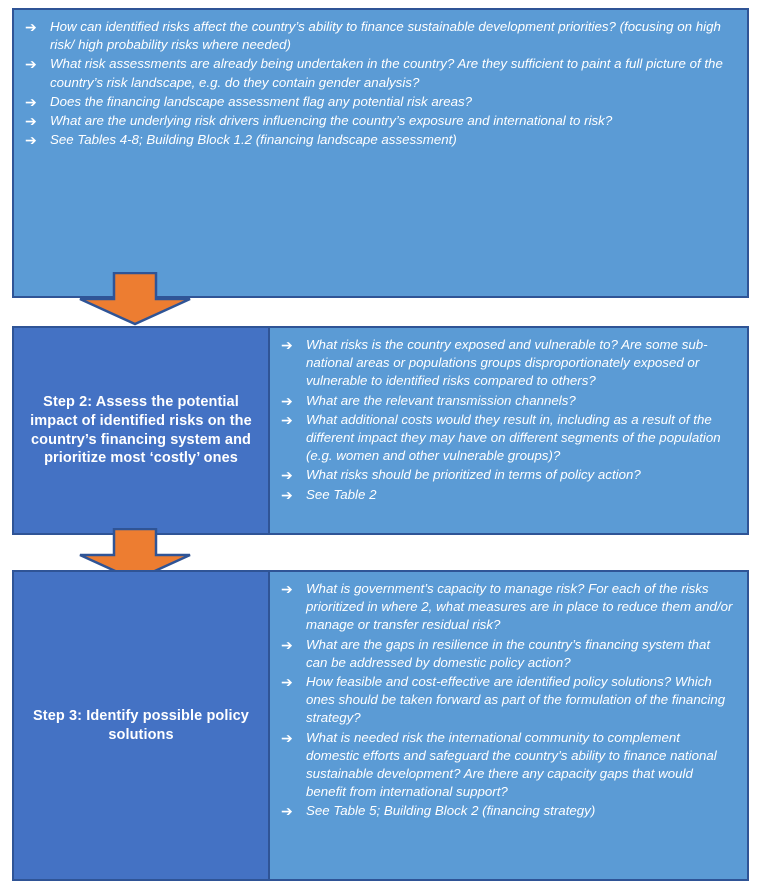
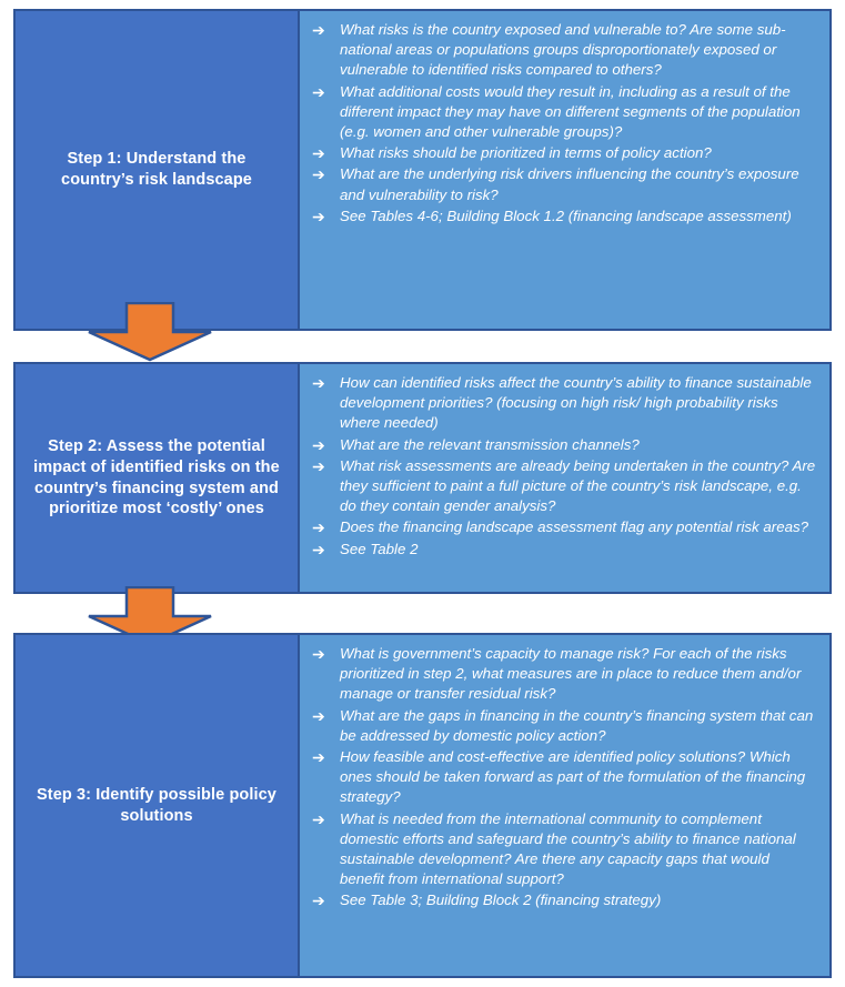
+ Step 1: Understand the country’s risk landscape
  ➔
- How can identified risks affect the country’s ability to finance sustainable development priorities? (focusing on high risk/ high probability risks where needed)
+ What risks is the country exposed and vulnerable to? Are some sub-national areas or populations groups disproportionately exposed or vulnerable to identified risks compared to others?
  ➔
- What risk assessments are already being undertaken in the country? Are they sufficient to paint a full picture of the country’s risk landscape, e.g. do they contain gender analysis?
+ What additional costs would they result in, including as a result of the different impact they may have on different segments of the population (e.g. women and other vulnerable groups)?
  ➔
- Does the financing landscape assessment flag any potential risk areas?
+ What risks should be prioritized in terms of policy action?
  ➔
- What are the underlying risk drivers influencing the country’s exposure and international to risk?
+ What are the underlying risk drivers influencing the country’s exposure and vulnerability to risk?
  ➔
- See Tables 4-8; Building Block 1.2 (financing landscape assessment)
+ See Tables 4-6; Building Block 1.2 (financing landscape assessment)
  Step 2: Assess the potential impact of identified risks on the country’s financing system and prioritize most ‘costly’ ones
  ➔
- What risks is the country exposed and vulnerable to? Are some sub-national areas or populations groups disproportionately exposed or vulnerable to identified risks compared to others?
+ How can identified risks affect the country’s ability to finance sustainable development priorities? (focusing on high risk/ high probability risks where needed)
  ➔
  What are the relevant transmission channels?
  ➔
- What additional costs would they result in, including as a result of the different impact they may have on different segments of the population (e.g. women and other vulnerable groups)?
+ What risk assessments are already being undertaken in the country? Are they sufficient to paint a full picture of the country’s risk landscape, e.g. do they contain gender analysis?
  ➔
- What risks should be prioritized in terms of policy action?
+ Does the financing landscape assessment flag any potential risk areas?
  ➔
  See Table 2
  Step 3: Identify possible policy solutions
  ➔
- What is government’s capacity to manage risk? For each of the risks prioritized in where 2, what measures are in place to reduce them and/or manage or transfer residual risk?
+ What is government’s capacity to manage risk? For each of the risks prioritized in step 2, what measures are in place to reduce them and/or manage or transfer residual risk?
  ➔
- What are the gaps in resilience in the country’s financing system that can be addressed by domestic policy action?
+ What are the gaps in financing in the country’s financing system that can be addressed by domestic policy action?
  ➔
  How feasible and cost-effective are identified policy solutions? Which ones should be taken forward as part of the formulation of the financing strategy?
  ➔
- What is needed risk the international community to complement domestic efforts and safeguard the country’s ability to finance national sustainable development? Are there any capacity gaps that would benefit from international support?
+ What is needed from the international community to complement domestic efforts and safeguard the country’s ability to finance national sustainable development? Are there any capacity gaps that would benefit from international support?
  ➔
- See Table 5; Building Block 2 (financing strategy)
+ See Table 3; Building Block 2 (financing strategy)
